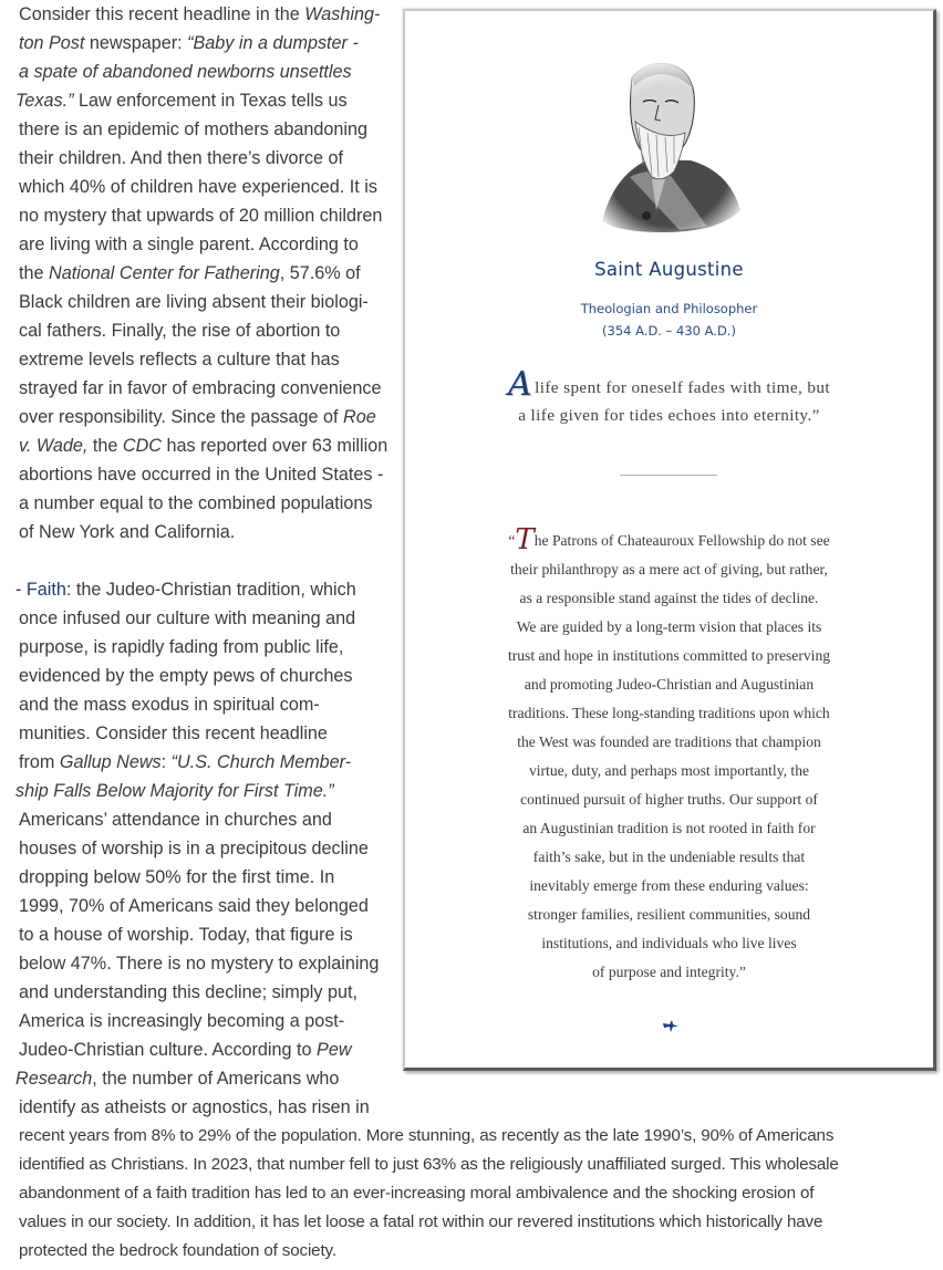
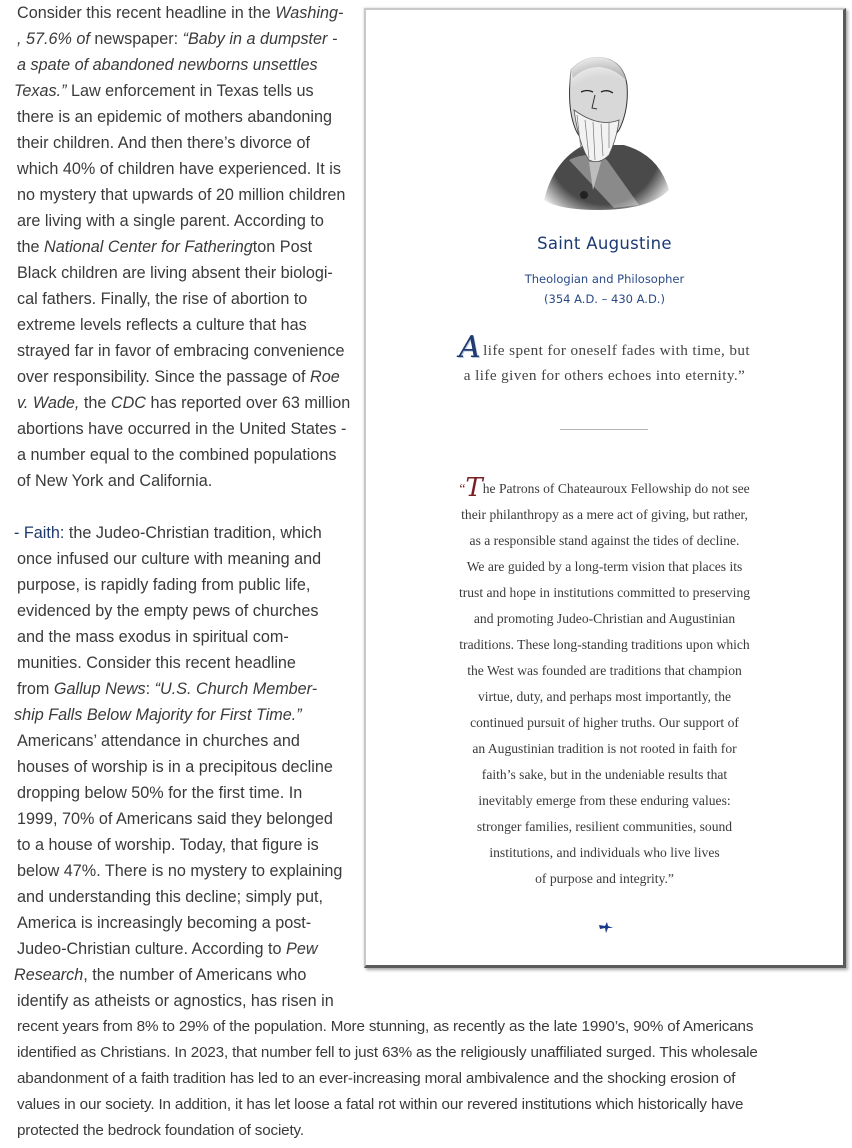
  Consider this recent headline in the Washing-
- ton Post newspaper: “Baby in a dumpster -
+ , 57.6% of newspaper: “Baby in a dumpster -
  a spate of abandoned newborns unsettles
  Texas.” Law enforcement in Texas tells us
  there is an epidemic of mothers abandoning
  their children. And then there’s divorce of
  which 40% of children have experienced. It is
  no mystery that upwards of 20 million children
  are living with a single parent. According to
- the National Center for Fathering, 57.6% of
+ the National Center for Fatherington Post
  Black children are living absent their biologi-
  cal fathers. Finally, the rise of abortion to
  extreme levels reflects a culture that has
  strayed far in favor of embracing convenience
  over responsibility. Since the passage of Roe
  v. Wade, the CDC has reported over 63 million
  abortions have occurred in the United States -
  a number equal to the combined populations
  of New York and California.
  - Faith: the Judeo-Christian tradition, which
  once infused our culture with meaning and
  purpose, is rapidly fading from public life,
  evidenced by the empty pews of churches
  and the mass exodus in spiritual com-
  munities. Consider this recent headline
  from Gallup News: “U.S. Church Member-
  ship Falls Below Majority for First Time.”
  Americans’ attendance in churches and
  houses of worship is in a precipitous decline
  dropping below 50% for the first time. In
  1999, 70% of Americans said they belonged
  to a house of worship. Today, that figure is
  below 47%. There is no mystery to explaining
  and understanding this decline; simply put,
  America is increasingly becoming a post-
  Judeo-Christian culture. According to Pew
  Research, the number of Americans who
  identify as atheists or agnostics, has risen in
  recent years from 8% to 29% of the population. More stunning, as recently as the late 1990’s, 90% of Americans
  identified as Christians. In 2023, that number fell to just 63% as the religiously unaffiliated surged. This wholesale
  abandonment of a faith tradition has led to an ever-increasing moral ambivalence and the shocking erosion of
  values in our society. In addition, it has let loose a fatal rot within our revered institutions which historically have
  protected the bedrock foundation of society.
  Saint Augustine
  Theologian and Philosopher
  (354 A.D. – 430 A.D.)
  Alife spent for oneself fades with time, but
- a life given for tides echoes into eternity.”
+ a life given for others echoes into eternity.”
  “The Patrons of Chateauroux Fellowship do not see
  their philanthropy as a mere act of giving, but rather,
  as a responsible stand against the tides of decline.
  We are guided by a long-term vision that places its
  trust and hope in institutions committed to preserving
  and promoting Judeo-Christian and Augustinian
  traditions. These long-standing traditions upon which
  the West was founded are traditions that champion
  virtue, duty, and perhaps most importantly, the
  continued pursuit of higher truths. Our support of
  an Augustinian tradition is not rooted in faith for
  faith’s sake, but in the undeniable results that
  inevitably emerge from these enduring values:
  stronger families, resilient communities, sound
  institutions, and individuals who live lives
  of purpose and integrity.”
